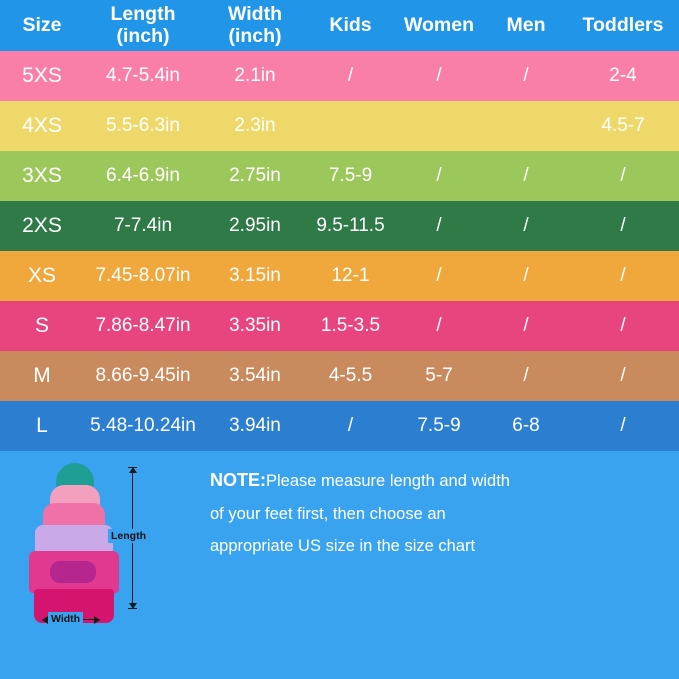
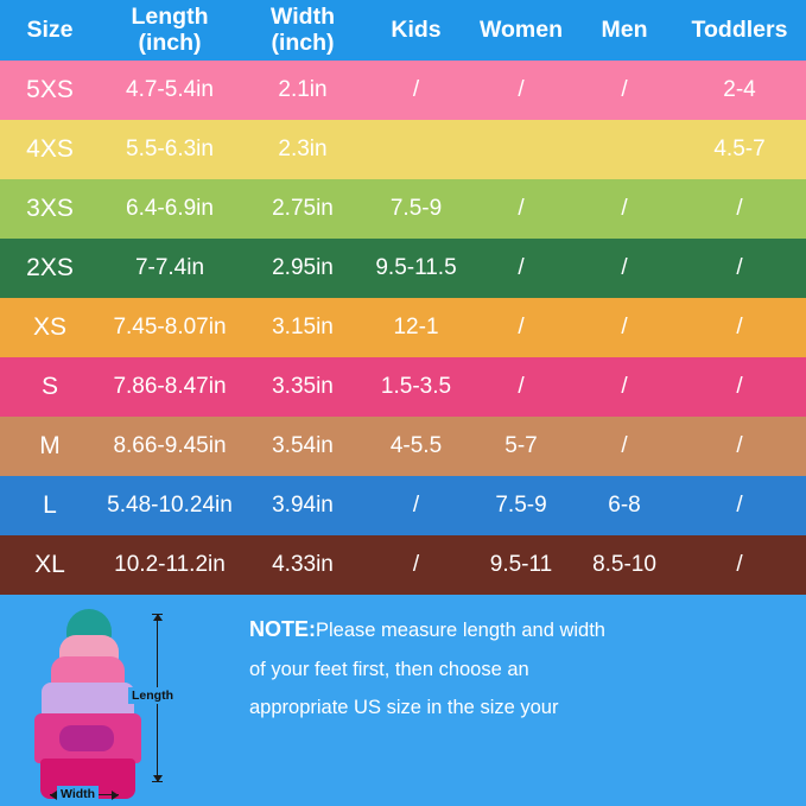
  Size	Length (inch)	Width (inch)	Kids	Women	Men	Toddlers
  5XS	4.7-5.4in	2.1in	/	/	/	2-4
  4XS	5.5-6.3in	2.3in				4.5-7
  3XS	6.4-6.9in	2.75in	7.5-9	/	/	/
  2XS	7-7.4in	2.95in	9.5-11.5	/	/	/
  XS	7.45-8.07in	3.15in	12-1	/	/	/
  S	7.86-8.47in	3.35in	1.5-3.5	/	/	/
  M	8.66-9.45in	3.54in	4-5.5	5-7	/	/
  L	5.48-10.24in	3.94in	/	7.5-9	6-8	/
+ XL	10.2-11.2in	4.33in	/	9.5-11	8.5-10	/
  Length
  Width
  NOTE:Please measure length and width
  of your feet first, then choose an
- appropriate US size in the size chart
+ appropriate US size in the size your
